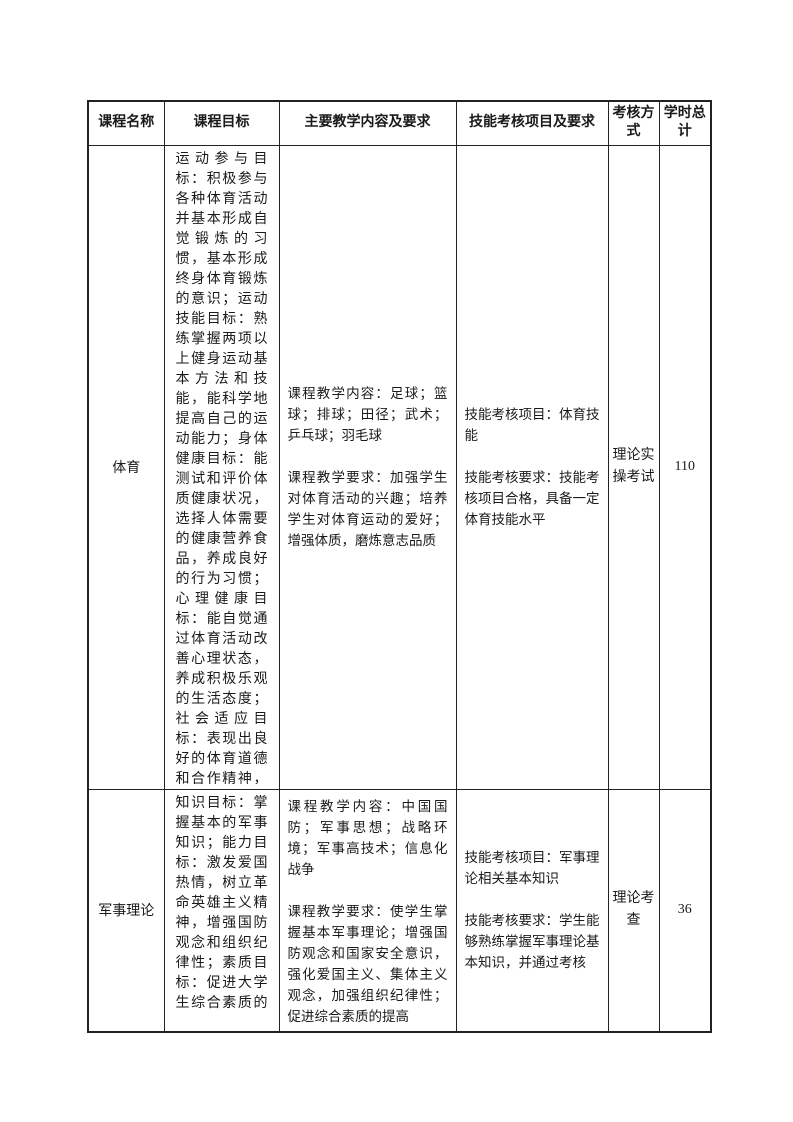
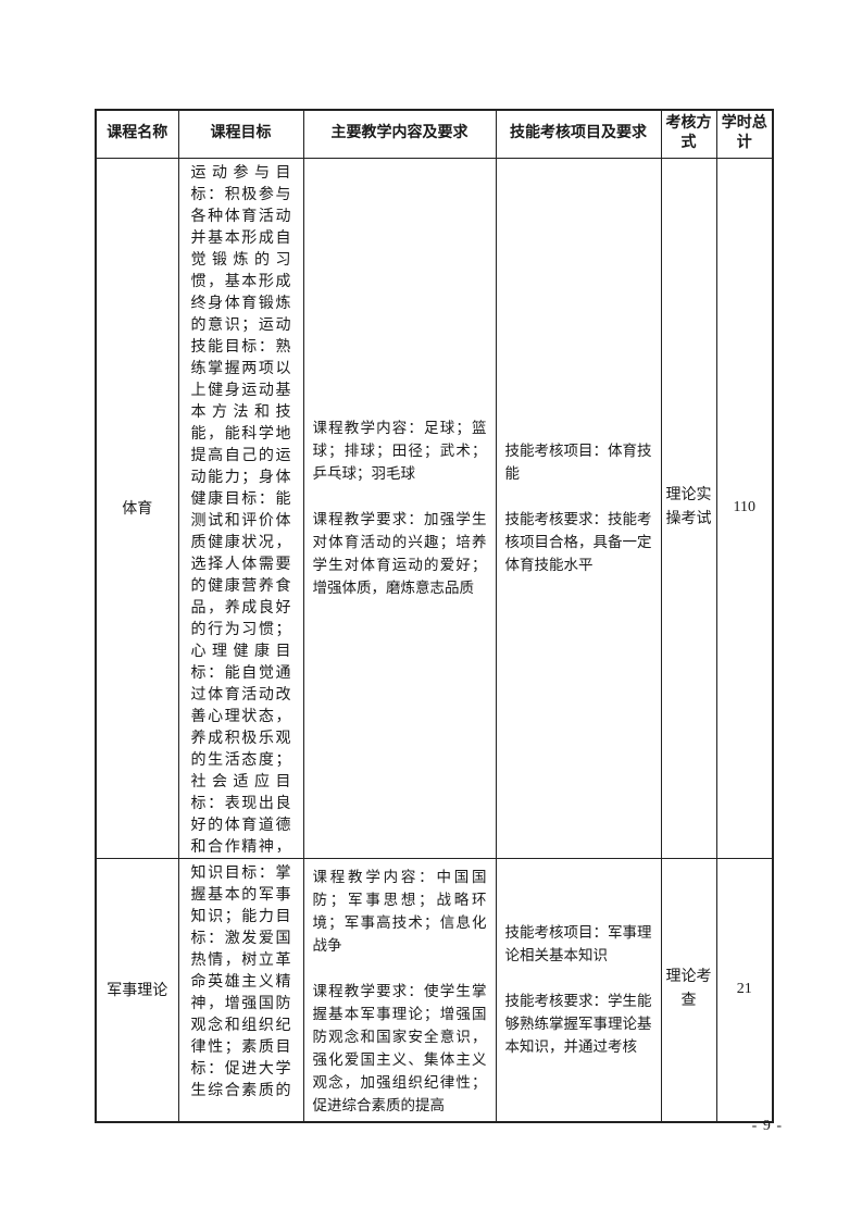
  课程名称	课程目标	主要教学内容及要求	技能考核项目及要求	考核方式	学时总计
  体育	运动参与目标：积极参与各种体育活动并基本形成自觉锻炼的习惯，基本形成终身体育锻炼的意识；运动技能目标：熟练掌握两项以上健身运动基本方法和技能，能科学地提高自己的运动能力；身体健康目标：能测试和评价体质健康状况，选择人体需要的健康营养食品，养成良好的行为习惯；心理健康目标：能自觉通过体育活动改善心理状态，养成积极乐观的生活态度；社会适应目标：表现出良好的体育道德和合作精神，	课程教学内容：足球；篮球；排球；田径；武术；乒乓球；羽毛球 课程教学要求：加强学生对体育活动的兴趣；培养学生对体育运动的爱好；增强体质，磨炼意志品质	技能考核项目：体育技能 技能考核要求：技能考核项目合格，具备一定体育技能水平	理论实操考试	110
- 军事理论	知识目标：掌握基本的军事知识；能力目标：激发爱国热情，树立革命英雄主义精神，增强国防观念和组织纪律性；素质目标：促进大学生综合素质的	课程教学内容：中国国防；军事思想；战略环境；军事高技术；信息化战争 课程教学要求：使学生掌握基本军事理论；增强国防观念和国家安全意识，强化爱国主义、集体主义观念，加强组织纪律性；促进综合素质的提高	技能考核项目：军事理论相关基本知识 技能考核要求：学生能够熟练掌握军事理论基本知识，并通过考核	理论考查	36
+ 军事理论	知识目标：掌握基本的军事知识；能力目标：激发爱国热情，树立革命英雄主义精神，增强国防观念和组织纪律性；素质目标：促进大学生综合素质的	课程教学内容：中国国防；军事思想；战略环境；军事高技术；信息化战争 课程教学要求：使学生掌握基本军事理论；增强国防观念和国家安全意识，强化爱国主义、集体主义观念，加强组织纪律性；促进综合素质的提高	技能考核项目：军事理论相关基本知识 技能考核要求：学生能够熟练掌握军事理论基本知识，并通过考核	理论考查	21
+ - 9 -
